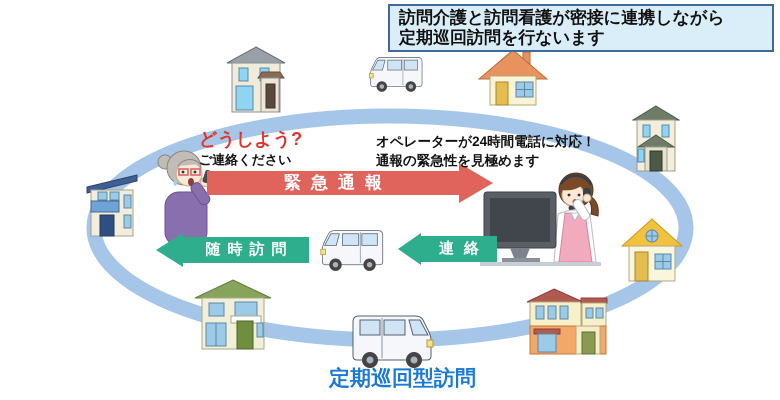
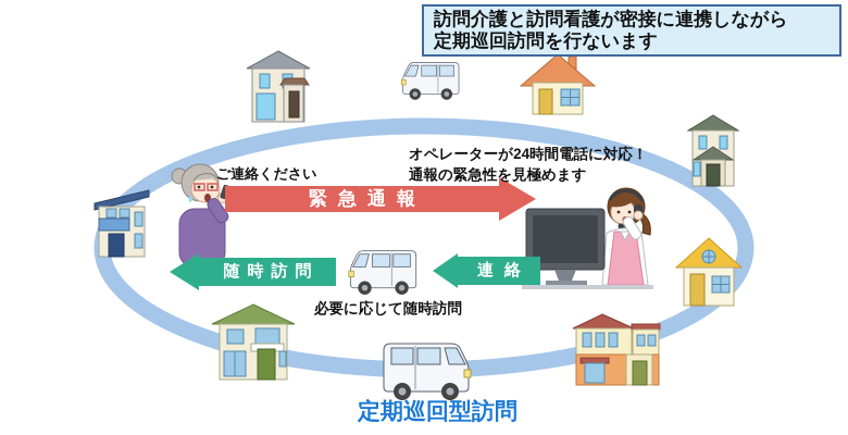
  緊急通報
  随時訪問
  連絡
- どうしよう?
  ご連絡ください
  オペレーターが24時間電話に対応！
  通報の緊急性を見極めます
+ 必要に応じて随時訪問
  定期巡回型訪問
  訪問介護と訪問看護が密接に連携しながら
  定期巡回訪問を行ないます
